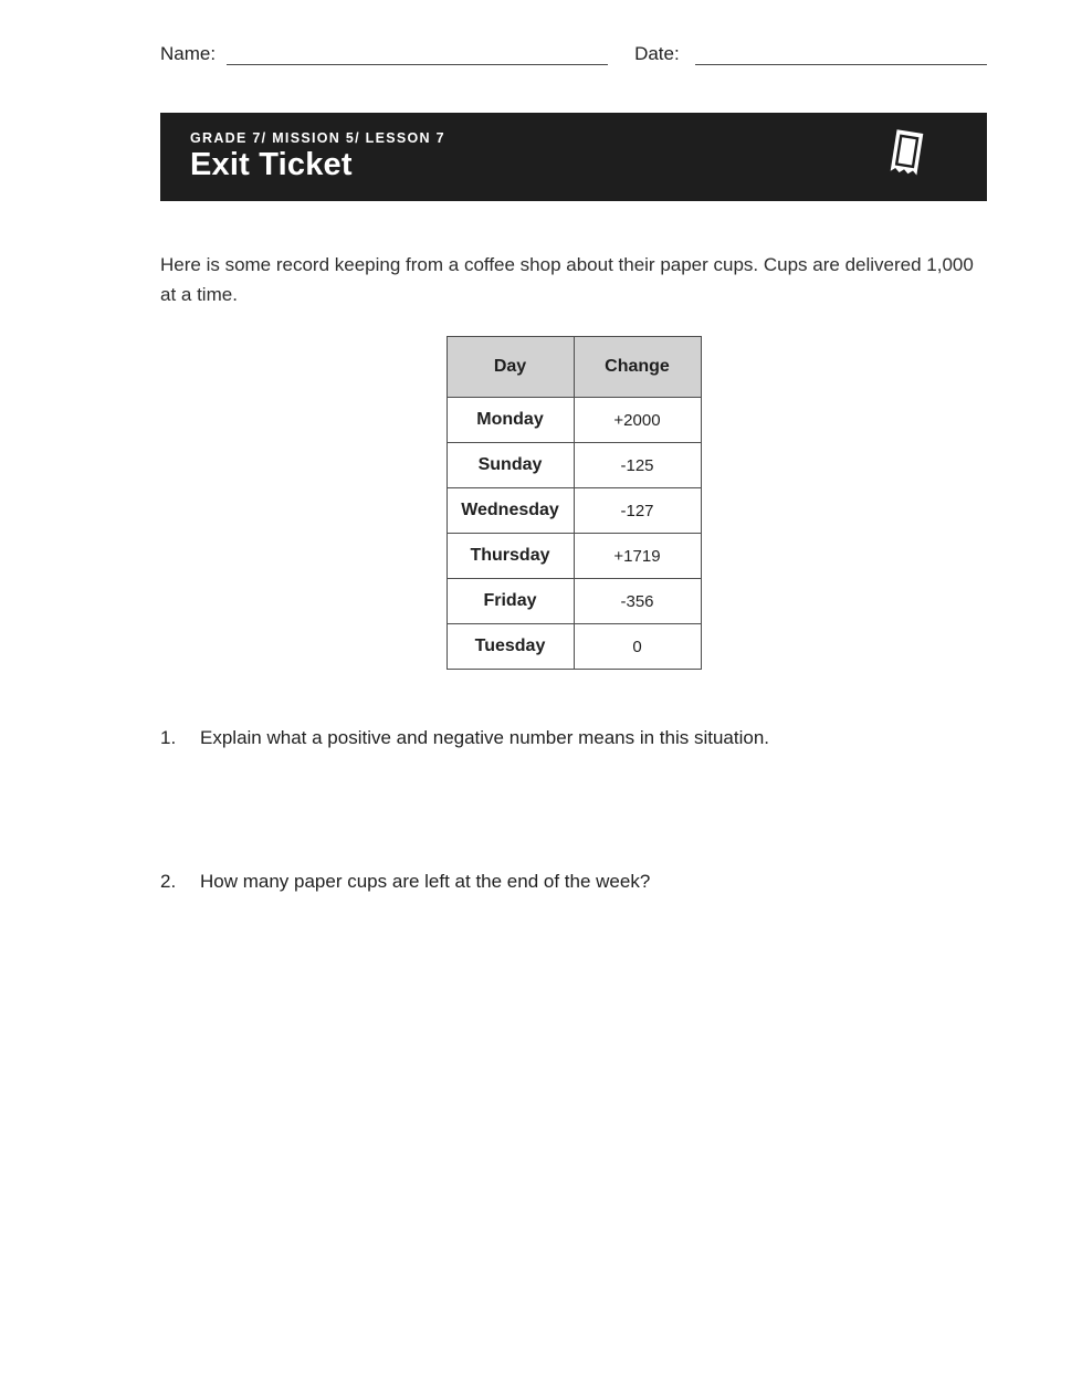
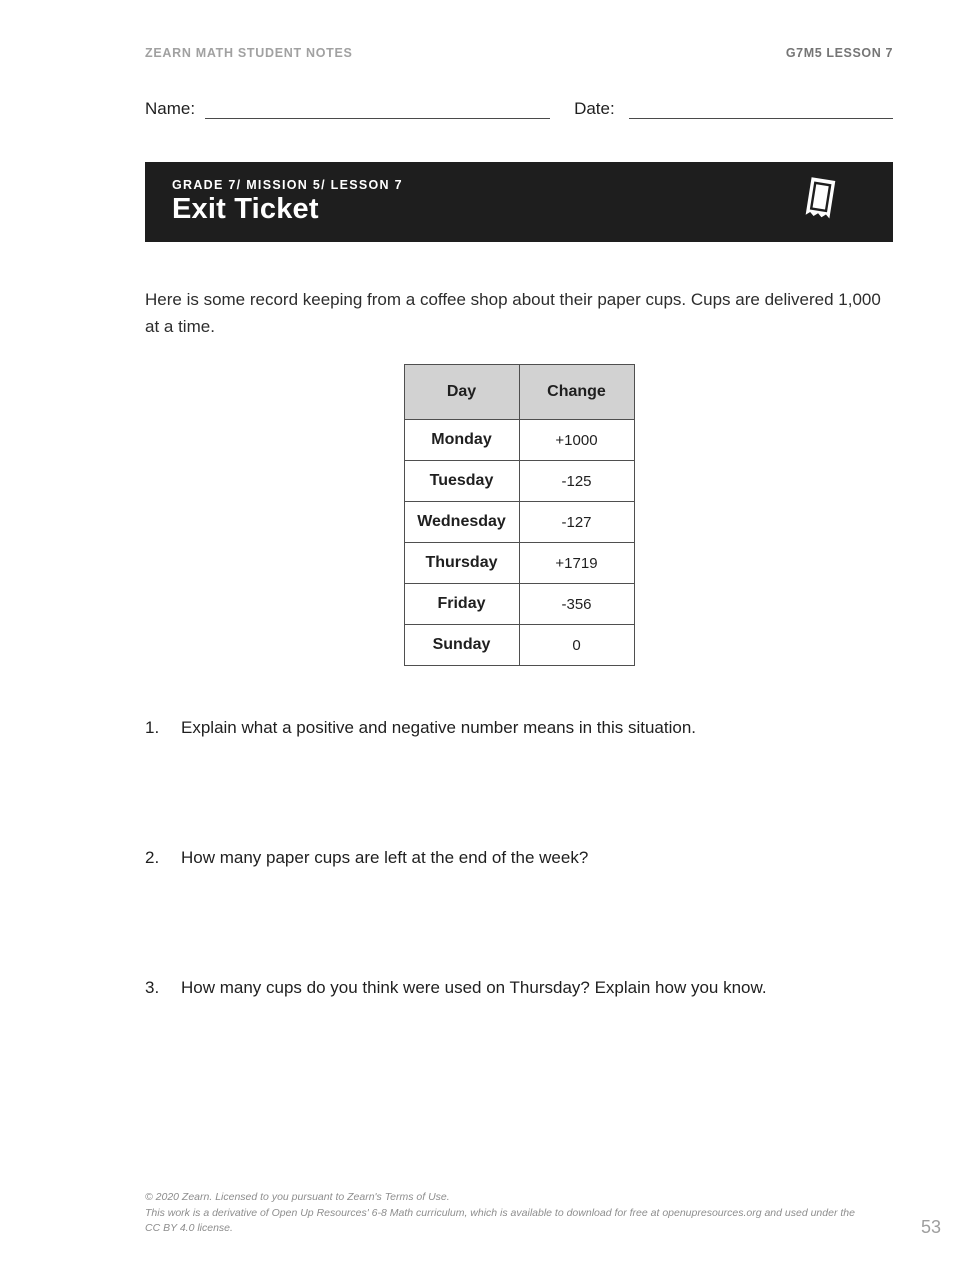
+ ZEARN MATH STUDENT NOTES
+ G7M5 LESSON 7
  Name:
  Date:
  GRADE 7/ MISSION 5/ LESSON 7
  Exit Ticket
  Here is some record keeping from a coffee shop about their paper cups. Cups are delivered 1,000 at a time.
  Day	Change
- Monday	+2000
+ Monday	+1000
- Sunday	-125
+ Tuesday	-125
  Wednesday	-127
  Thursday	+1719
  Friday	-356
- Tuesday	0
+ Sunday	0
  1.
  Explain what a positive and negative number means in this situation.
  2.
  How many paper cups are left at the end of the week?
+ 3.
+ How many cups do you think were used on Thursday? Explain how you know.
+ © 2020 Zearn. Licensed to you pursuant to Zearn's Terms of Use.
+ This work is a derivative of Open Up Resources' 6-8 Math curriculum, which is available to download for free at openupresources.org and used under the CC BY 4.0 license.
+ 53
